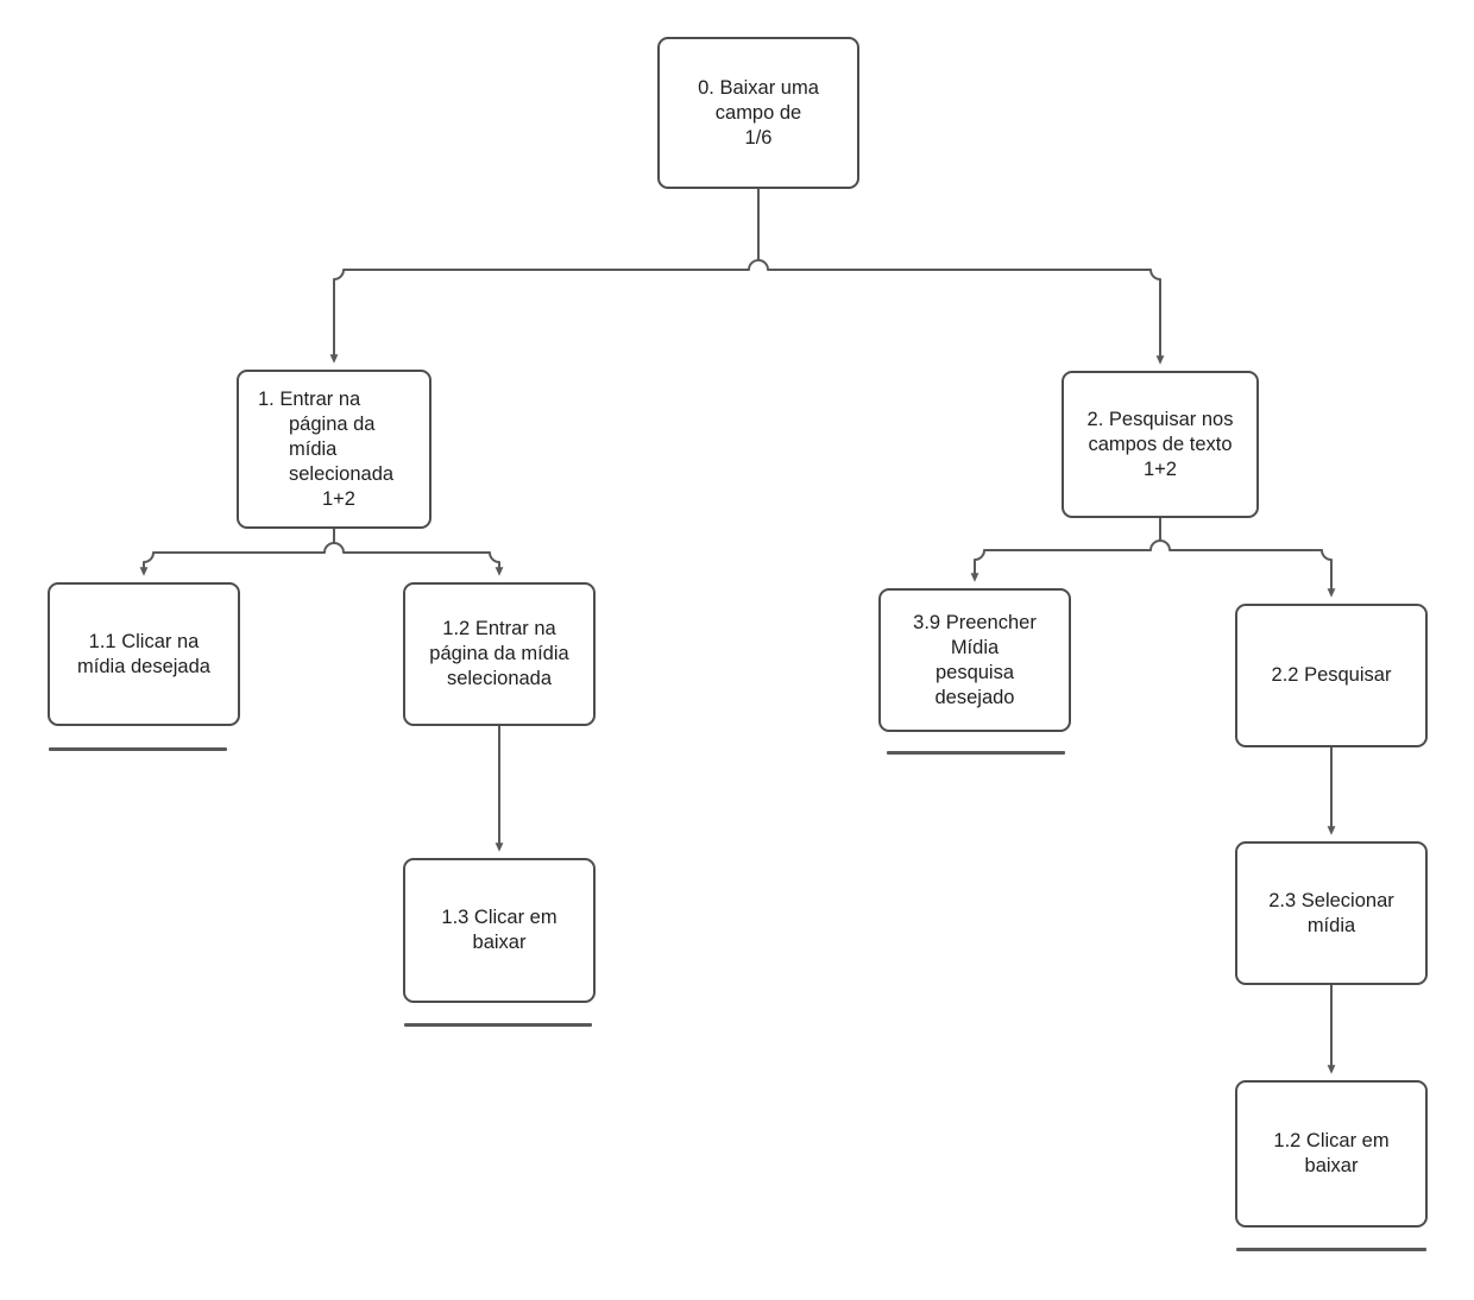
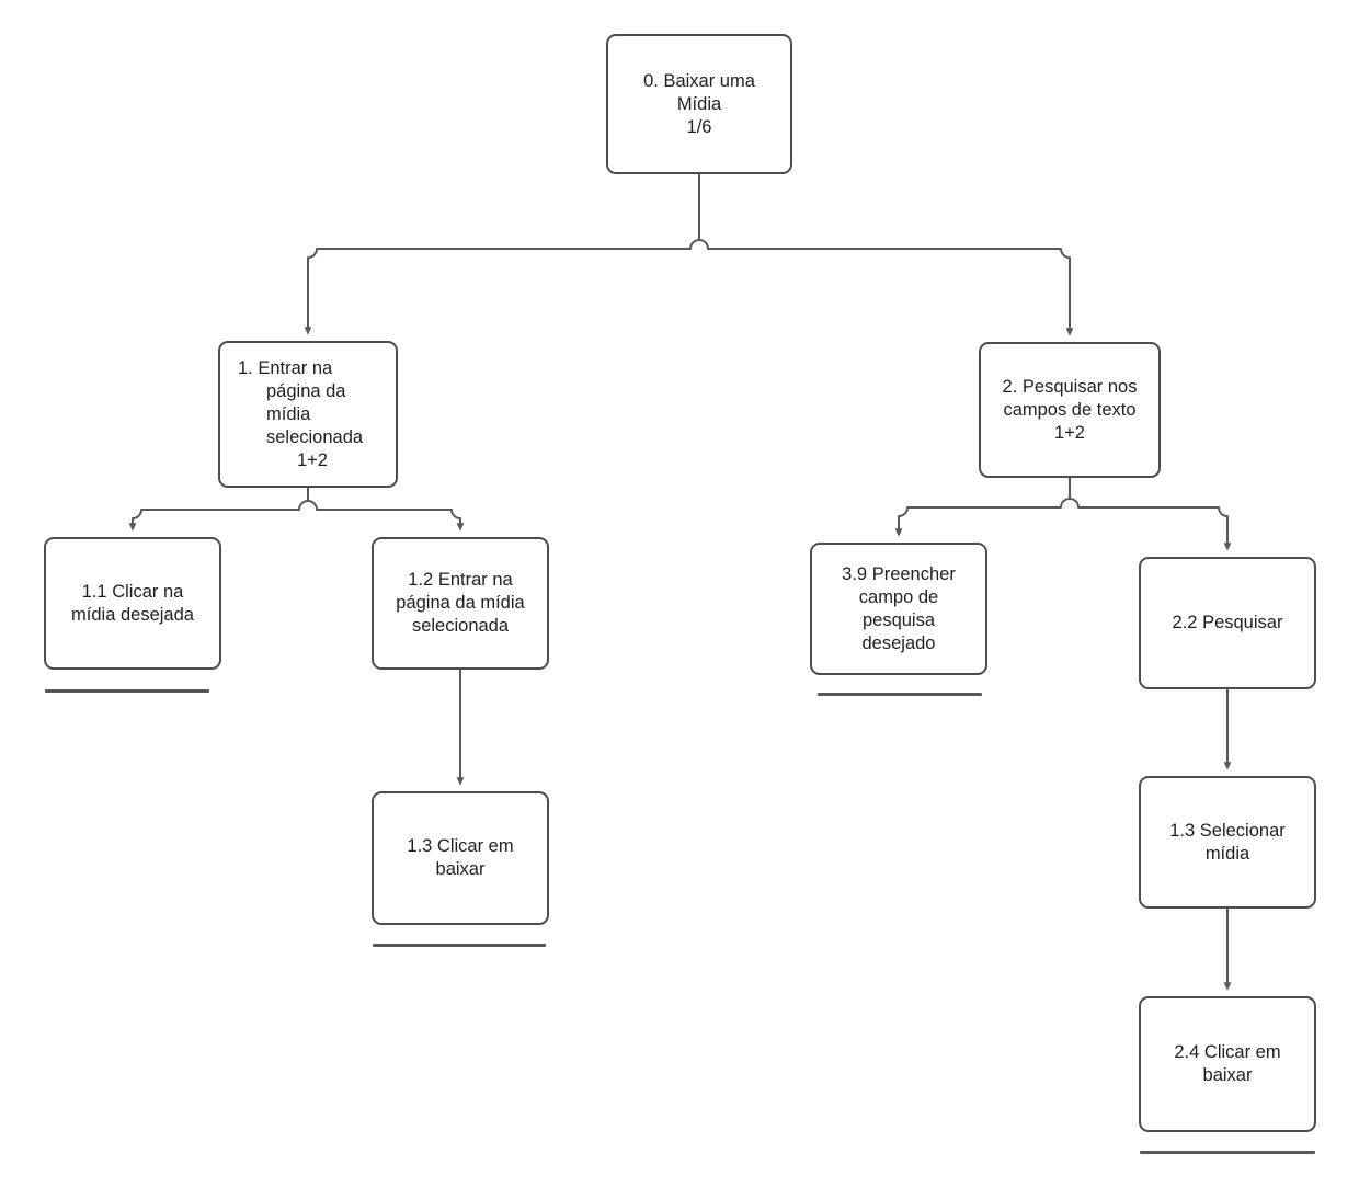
  0. Baixar uma
- campo de
+ Mídia
  1/6
  1. Entrar na
  página da
  mídia
  selecionada
  1+2
  2. Pesquisar nos
  campos de texto
  1+2
  1.1 Clicar na
  mídia desejada
  1.2 Entrar na
  página da mídia
  selecionada
  1.3 Clicar em
  baixar
  3.9 Preencher
- Mídia
+ campo de
  pesquisa
  desejado
  2.2 Pesquisar
- 2.3 Selecionar
+ 1.3 Selecionar
  mídia
- 1.2 Clicar em
+ 2.4 Clicar em
  baixar
